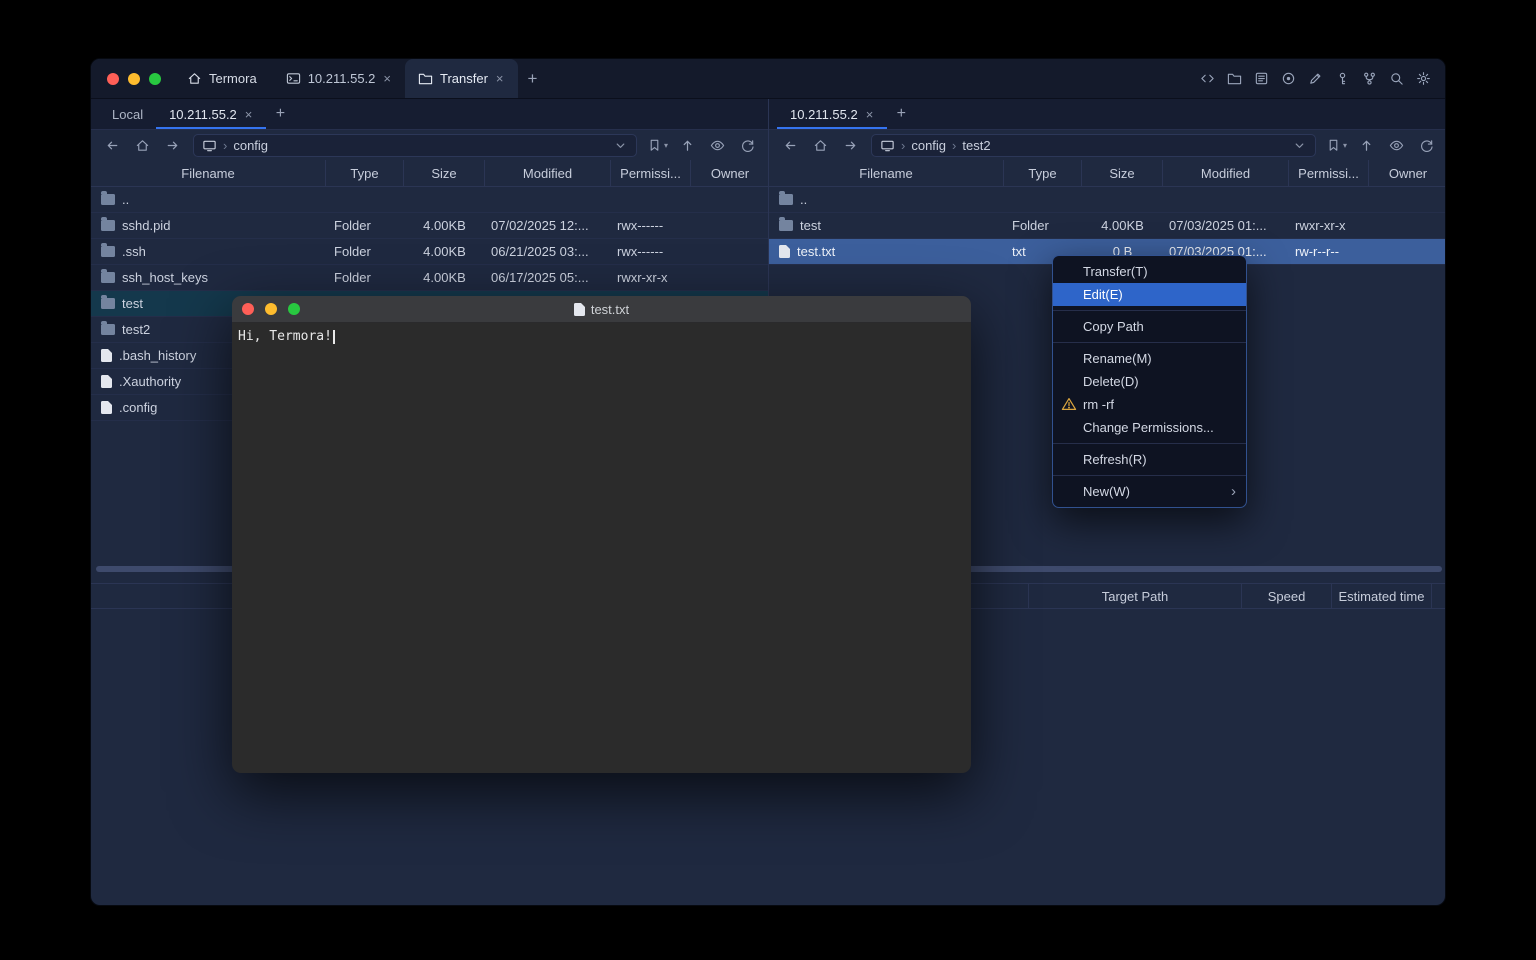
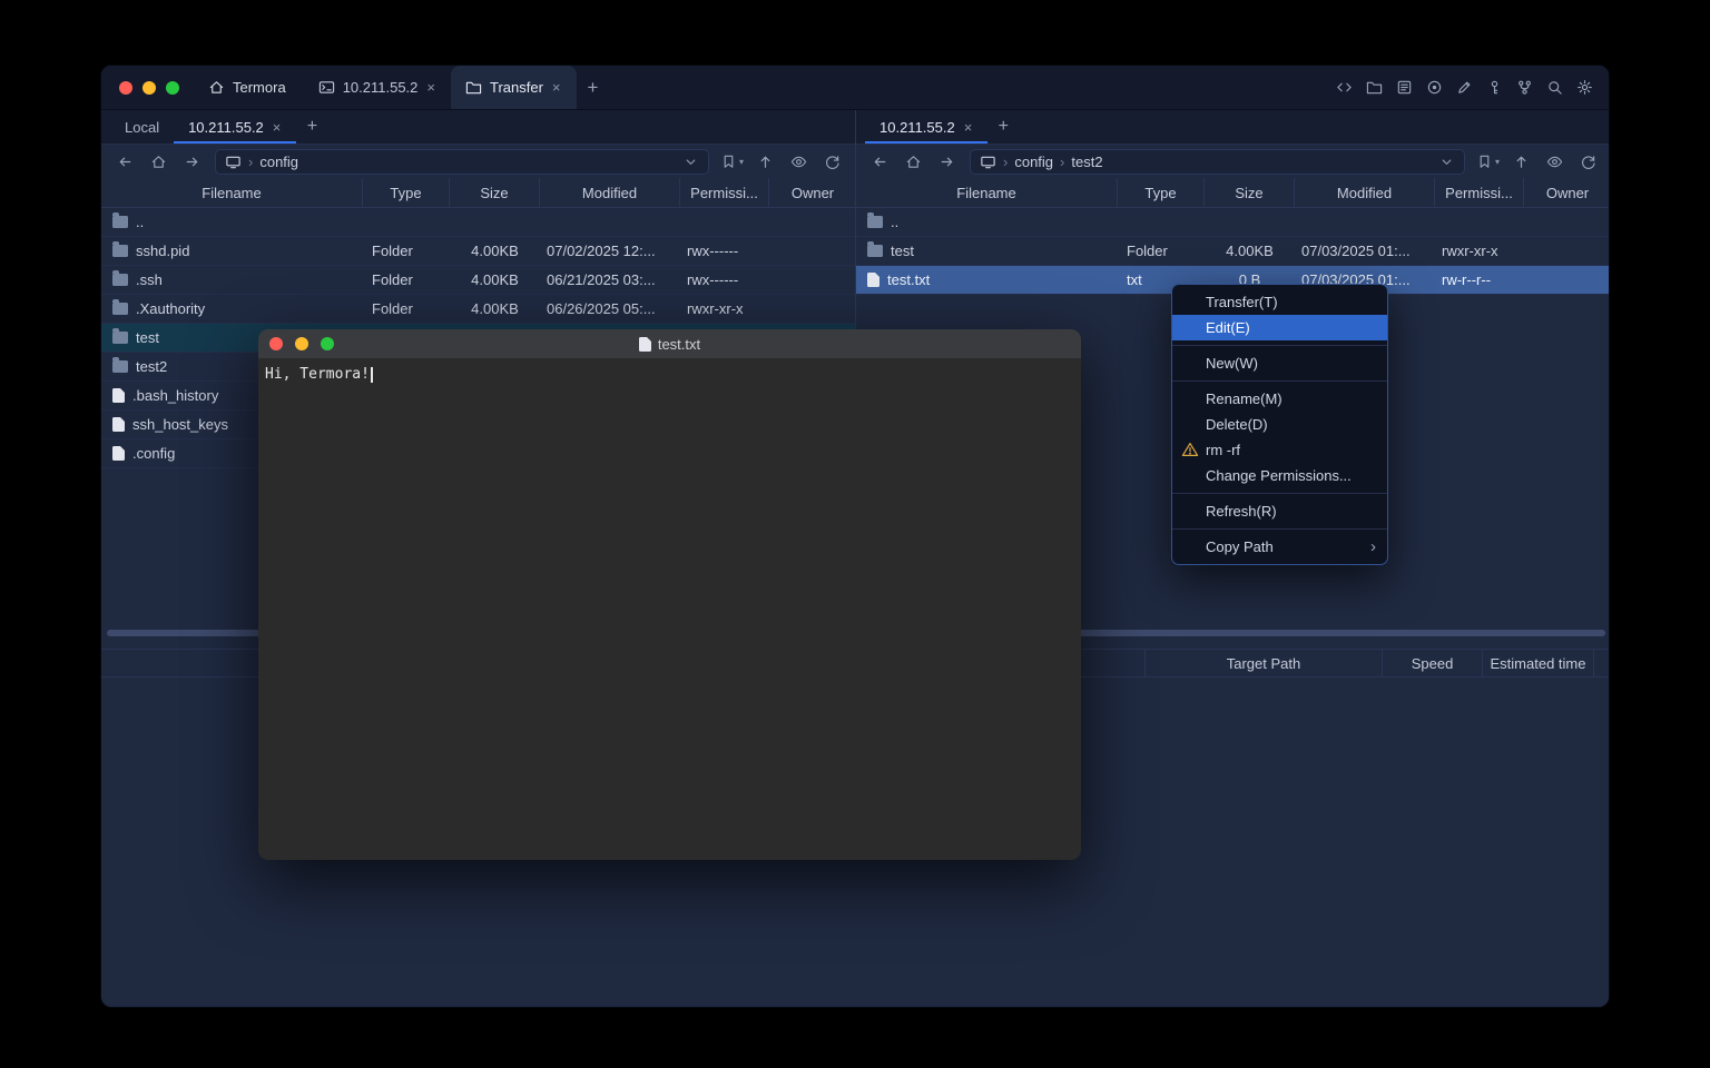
  Termora
  10.211.55.2
  ×
  Transfer
  ×
  +
  Local
  10.211.55.2
  ×
  +
  ›
  config
  ▾
  Filename
  Type
  Size
  Modified
  Permissi...
  Owner
  ..
  sshd.pid
  Folder
  4.00KB
  07/02/2025 12:...
  rwx------
  .ssh
  Folder
  4.00KB
  06/21/2025 03:...
  rwx------
- ssh_host_keys
+ .Xauthority
  Folder
  4.00KB
- 06/17/2025 05:...
+ 06/26/2025 05:...
  rwxr-xr-x
  test
  test2
  .bash_history
- .Xauthority
+ ssh_host_keys
  .config
  10.211.55.2
  ×
  +
  ›
  config
  ›
  test2
  ▾
  Filename
  Type
  Size
  Modified
  Permissi...
  Owner
  ..
  test
  Folder
  4.00KB
  07/03/2025 01:...
  rwxr-xr-x
  test.txt
  txt
  0 B
  07/03/2025 01:...
  rw-r--r--
  Target Path
  Speed
  Estimated time
  test.txt
  Hi, Termora!
  Transfer(T)
  Edit(E)
- Copy Path
+ New(W)
  Rename(M)
  Delete(D)
  rm -rf
  Change Permissions...
  Refresh(R)
- New(W)
+ Copy Path
  ›
